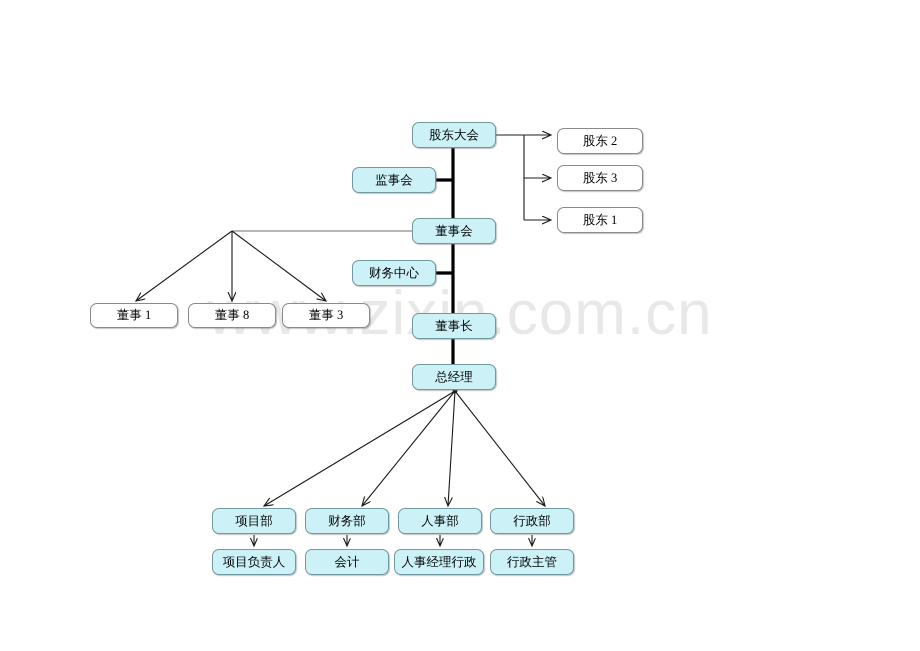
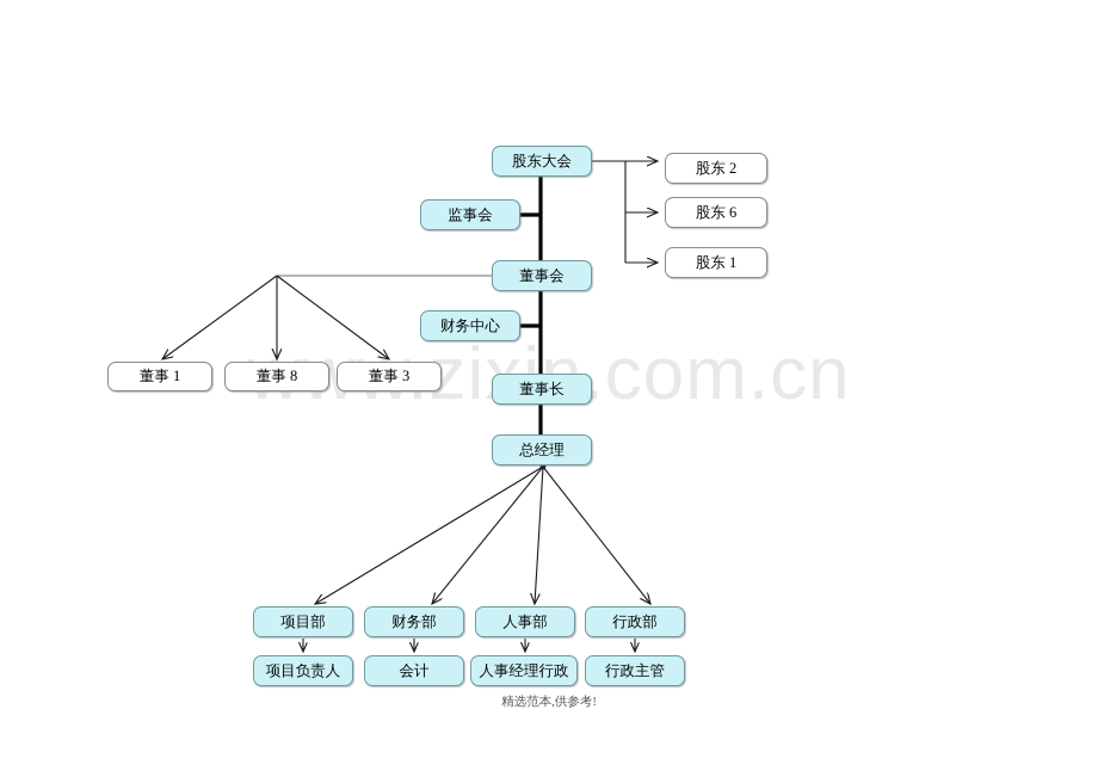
  股东大会
  股东 2
- 股东 3
+ 股东 6
  股东 1
  监事会
  董事会
  财务中心
  董事 1
  董事 8
  董事 3
  董事长
  总经理
  项目部
  财务部
  人事部
  行政部
  项目负责人
  会计
  人事经理行政
  行政主管
+ 精选范本,供参考!
